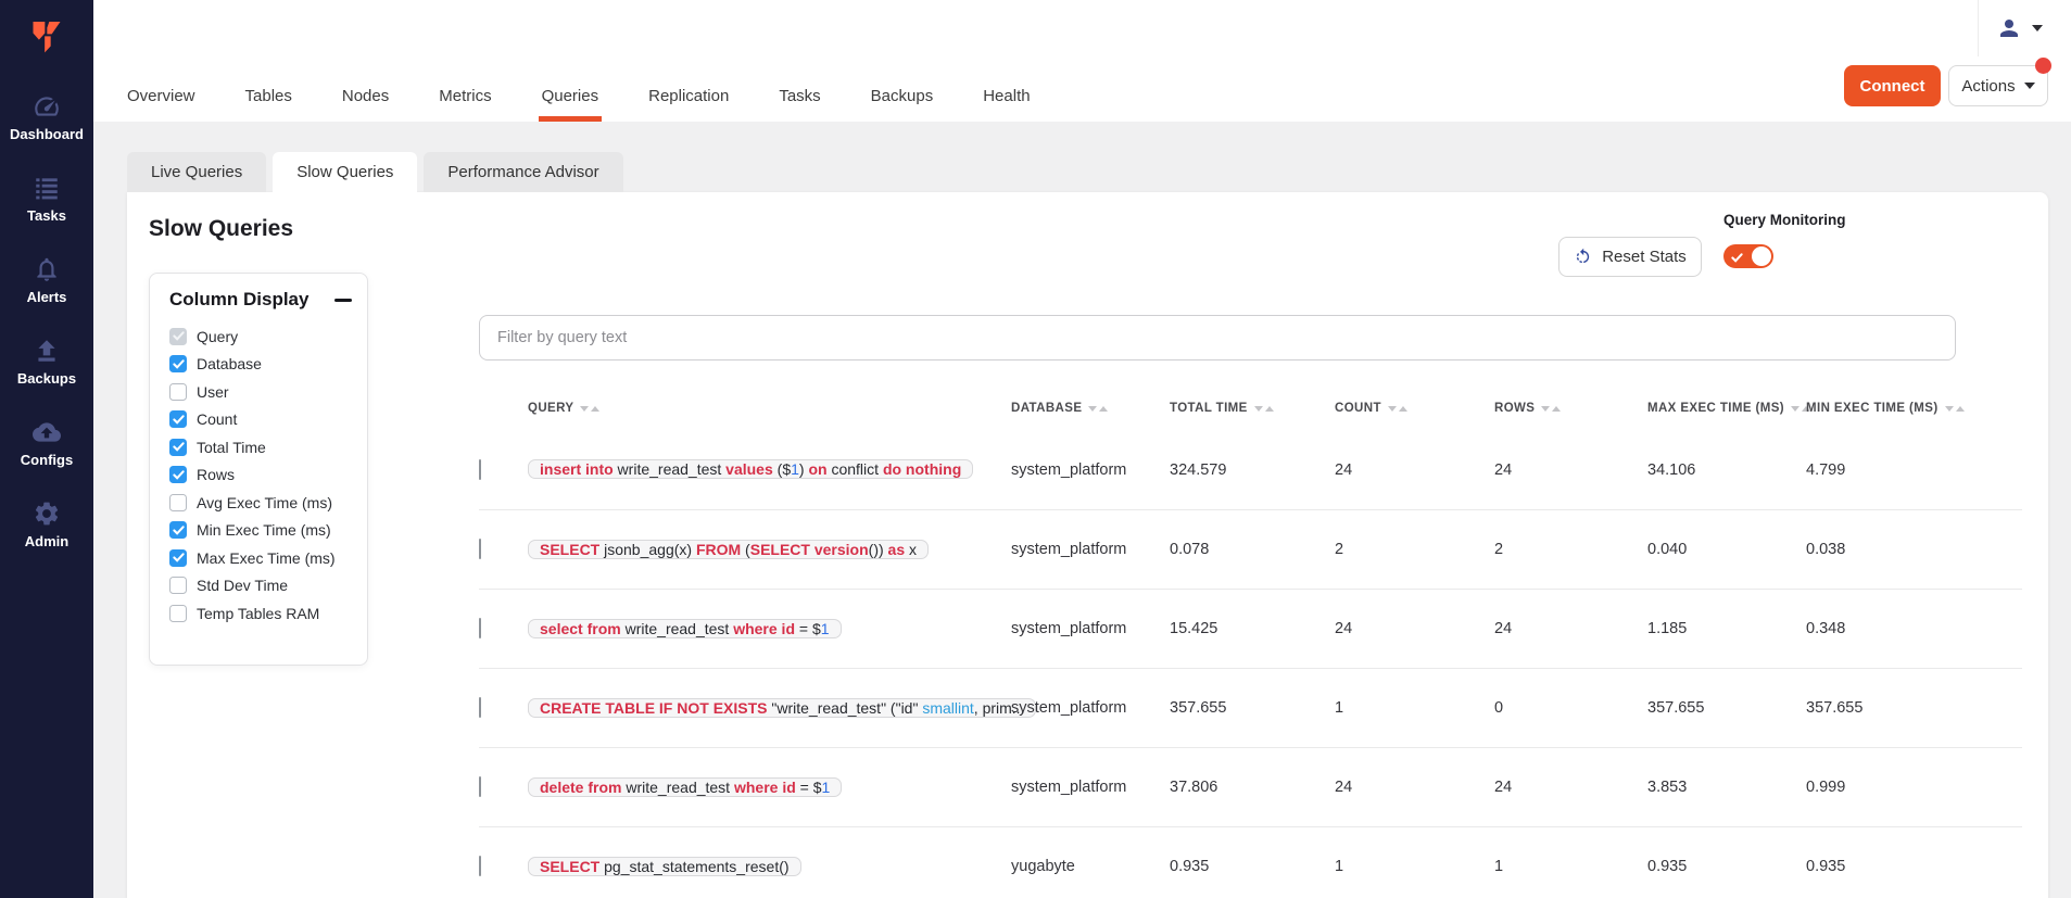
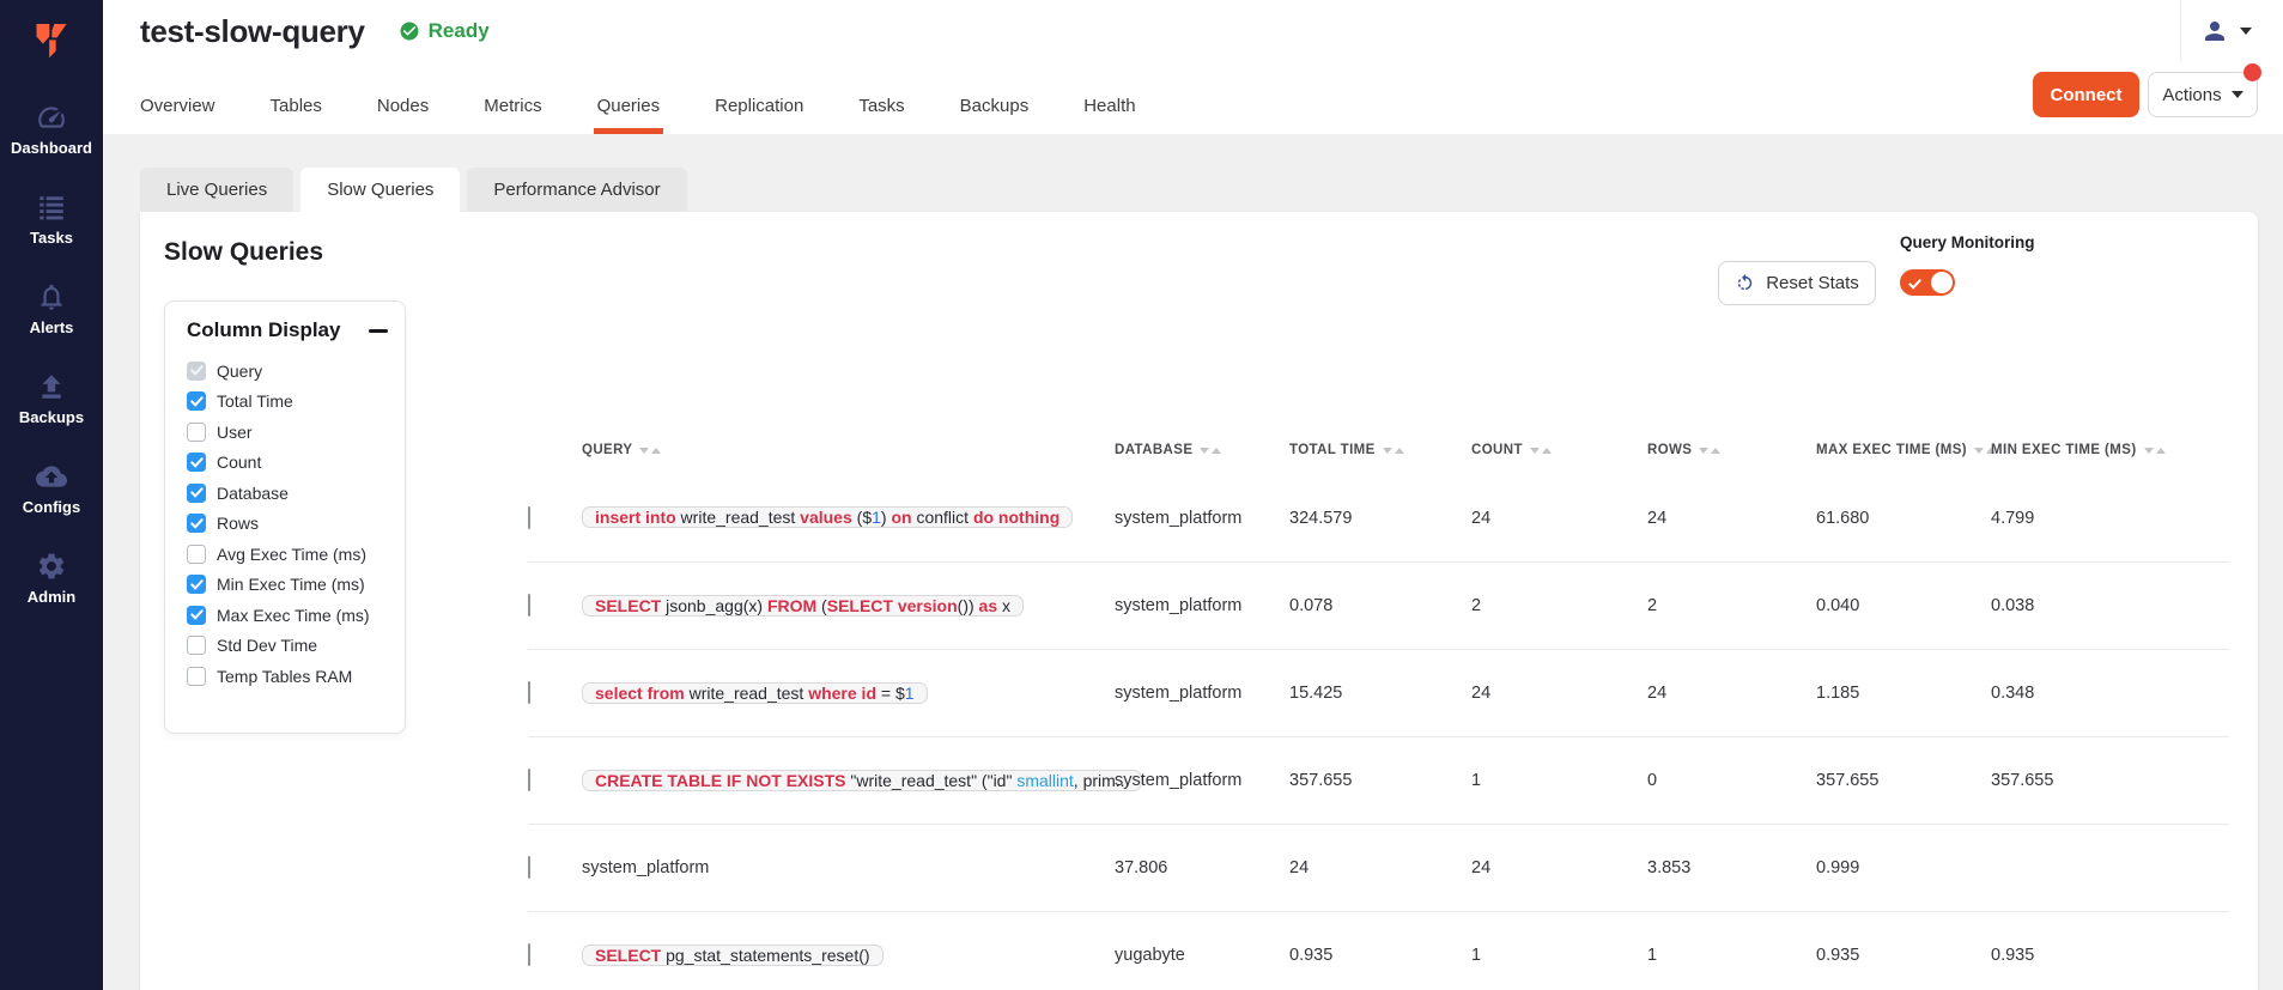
  Dashboard
  Tasks
  Alerts
  Backups
  Configs
  Admin
+ test-slow-query
+ Ready
  Overview
  Tables
  Nodes
  Metrics
  Queries
  Replication
  Tasks
  Backups
  Health
  Connect
  Actions
  Live Queries
  Slow Queries
  Performance Advisor
  Slow Queries
  Reset Stats
  Query Monitoring
  Column Display
  Query
- Database
+ Total Time
  User
  Count
- Total Time
+ Database
  Rows
  Avg Exec Time (ms)
  Min Exec Time (ms)
  Max Exec Time (ms)
  Std Dev Time
  Temp Tables RAM
- Filter by query text
  QUERY
  DATABASE
  TOTAL TIME
  COUNT
  ROWS
  MAX EXEC TIME (MS)
  MIN EXEC TIME (MS)
  insert into write_read_test values ($1) on conflict do nothing
  system_platform
  324.579
  24
  24
- 34.106
+ 61.680
  4.799
  SELECT jsonb_agg(x) FROM (SELECT version()) as x
  system_platform
  0.078
  2
  2
  0.040
  0.038
  select from write_read_test where id = $1
  system_platform
  15.425
  24
  24
  1.185
  0.348
  CREATE TABLE IF NOT EXISTS "write_read_test" ("id" smallint, prim...
  system_platform
  357.655
  1
  0
  357.655
  357.655
- delete from write_read_test where id = $1
  system_platform
  37.806
  24
  24
  3.853
  0.999
  SELECT pg_stat_statements_reset()
  yugabyte
  0.935
  1
  1
  0.935
  0.935
